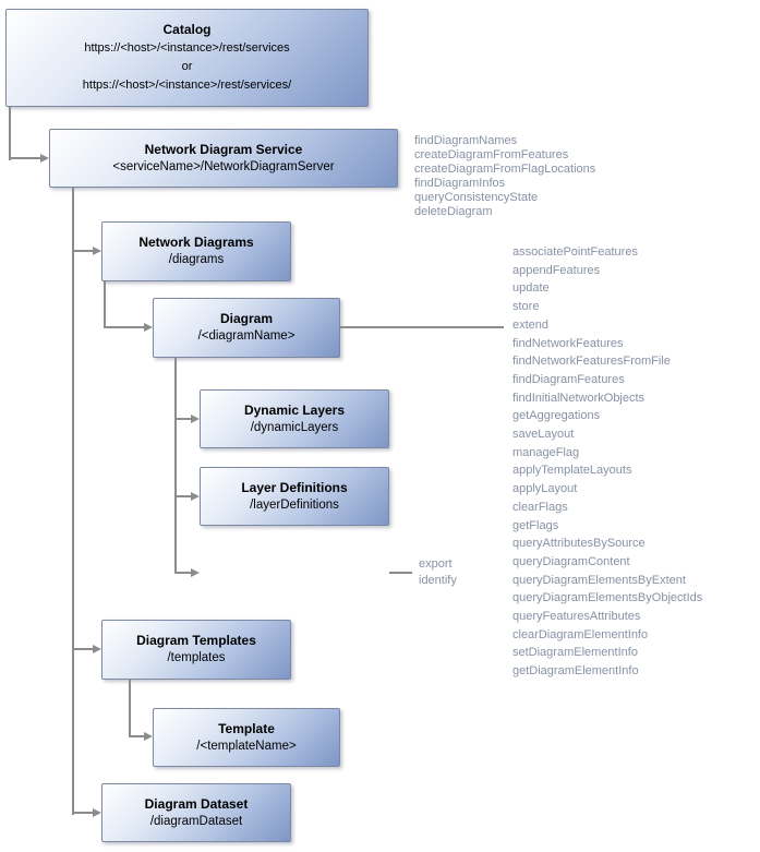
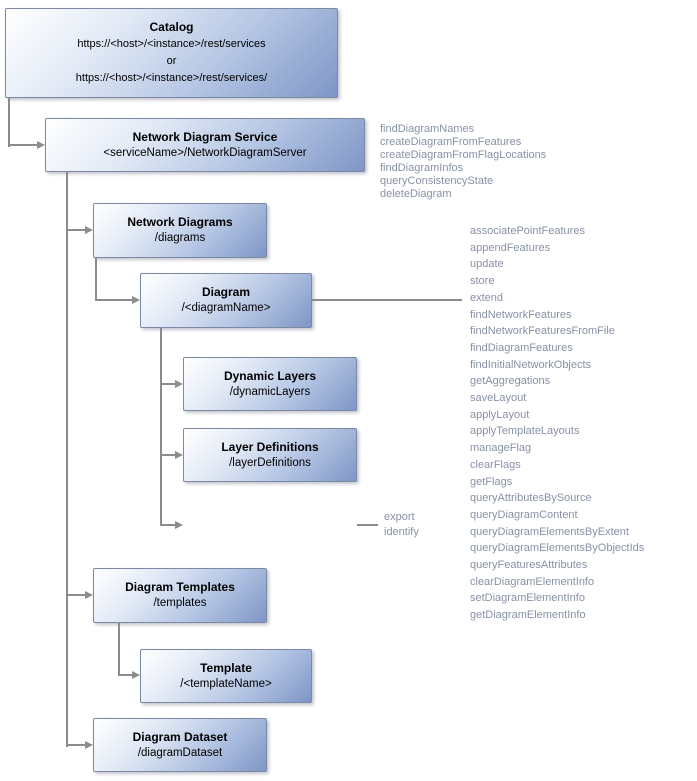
  Catalog
  https://<host>/<instance>/rest/services
  or
  https://<host>/<instance>/rest/services/
  Network Diagram Service
  <serviceName>/NetworkDiagramServer
  Network Diagrams
  /diagrams
  Diagram
  /<diagramName>
  Dynamic Layers
  /dynamicLayers
  Layer Definitions
  /layerDefinitions
  Diagram Templates
  /templates
  Template
  /<templateName>
  Diagram Dataset
  /diagramDataset
  findDiagramNames
  createDiagramFromFeatures
  createDiagramFromFlagLocations
  findDiagramInfos
  queryConsistencyState
  deleteDiagram
  associatePointFeatures
  appendFeatures
  update
  store
  extend
  findNetworkFeatures
  findNetworkFeaturesFromFile
  findDiagramFeatures
  findInitialNetworkObjects
  getAggregations
  saveLayout
- manageFlag
+ applyLayout
  applyTemplateLayouts
- applyLayout
+ manageFlag
  clearFlags
  getFlags
  queryAttributesBySource
  queryDiagramContent
  queryDiagramElementsByExtent
  queryDiagramElementsByObjectIds
  queryFeaturesAttributes
  clearDiagramElementInfo
  setDiagramElementInfo
  getDiagramElementInfo
  export
  identify
